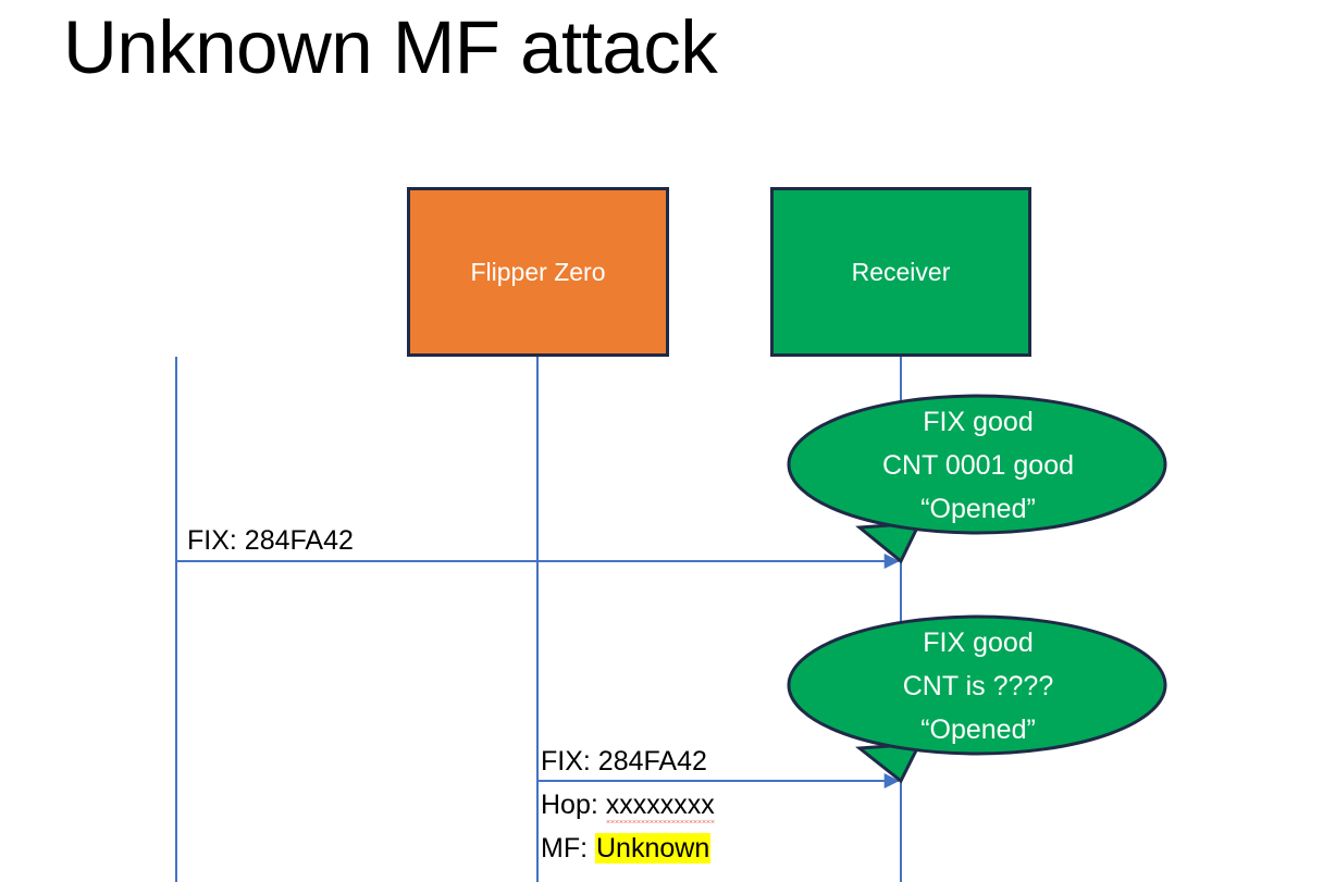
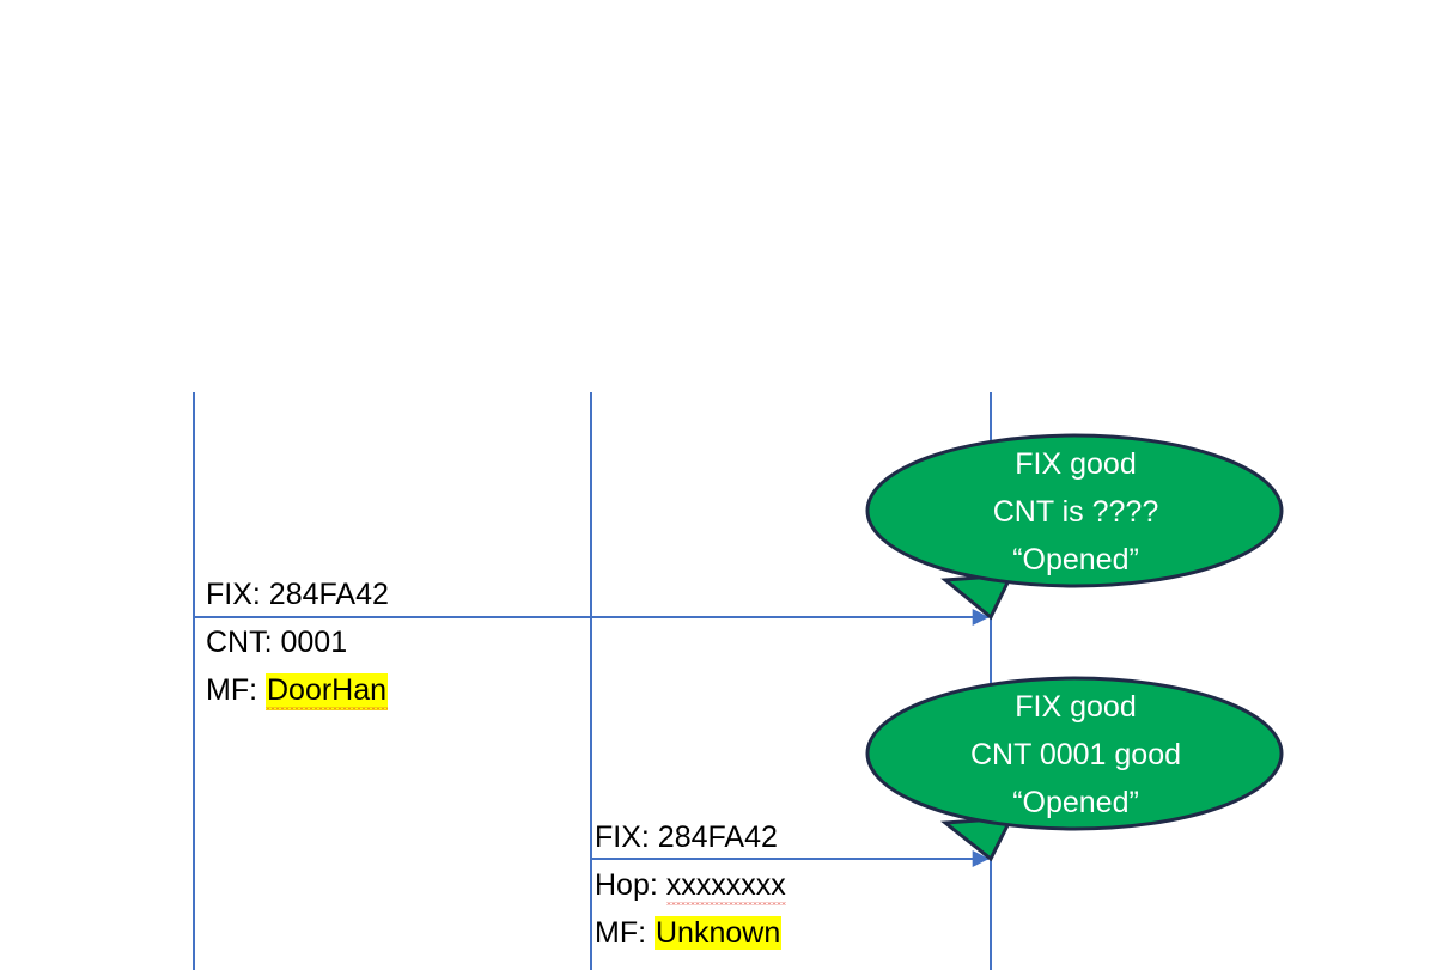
- Unknown MF attack
- Flipper Zero
- Receiver
  FIX good
- CNT 0001 good
+ CNT is ????
  “Opened”
  FIX good
- CNT is ????
+ CNT 0001 good
  “Opened”
  FIX: 284FA42
+ CNT: 0001
+ MF: DoorHan
  FIX: 284FA42
  Hop: xxxxxxxx
  MF: Unknown
